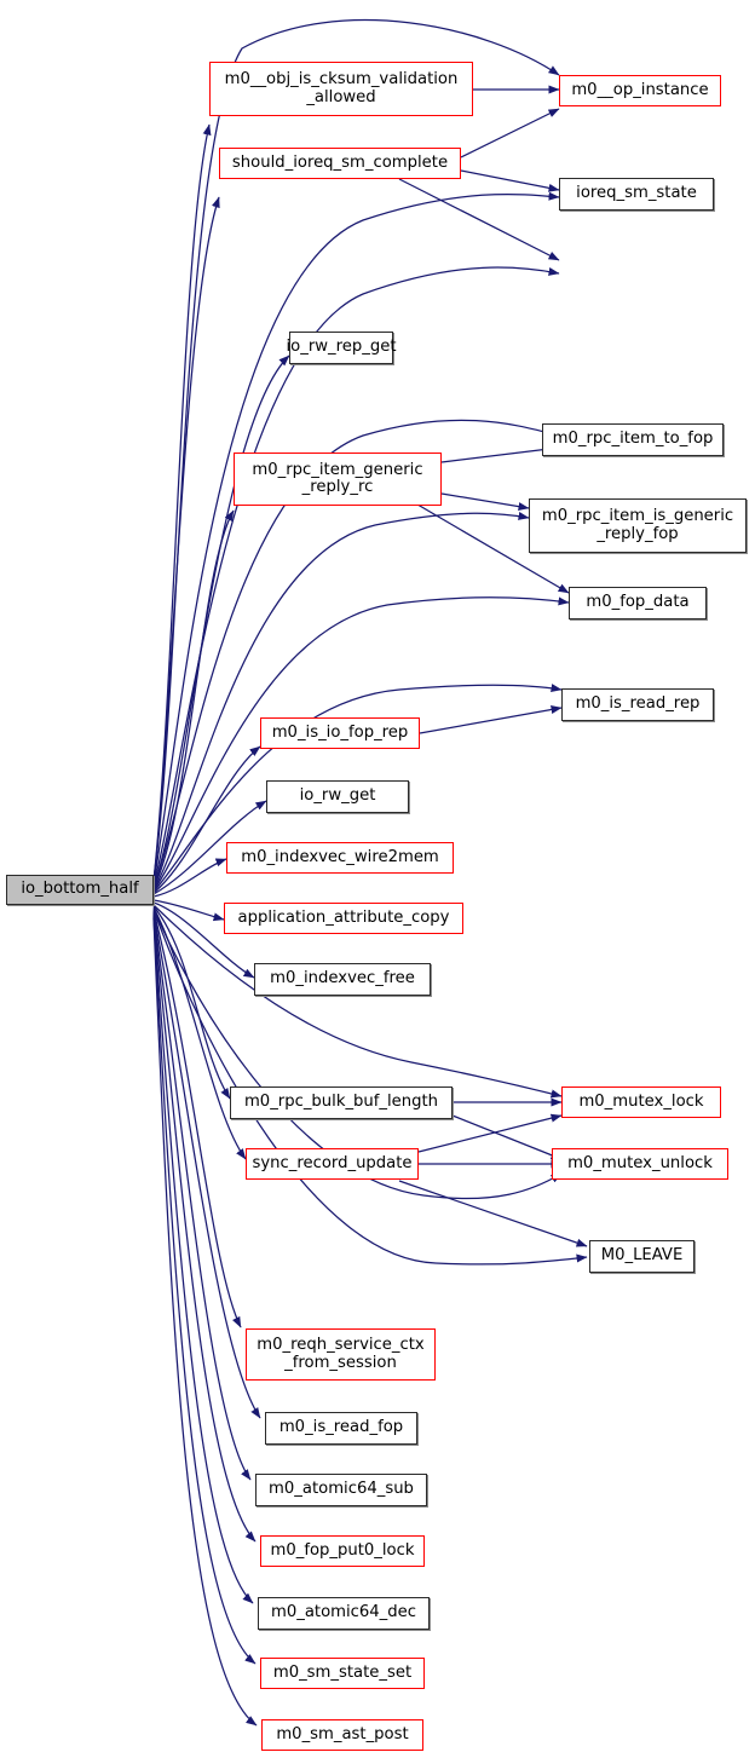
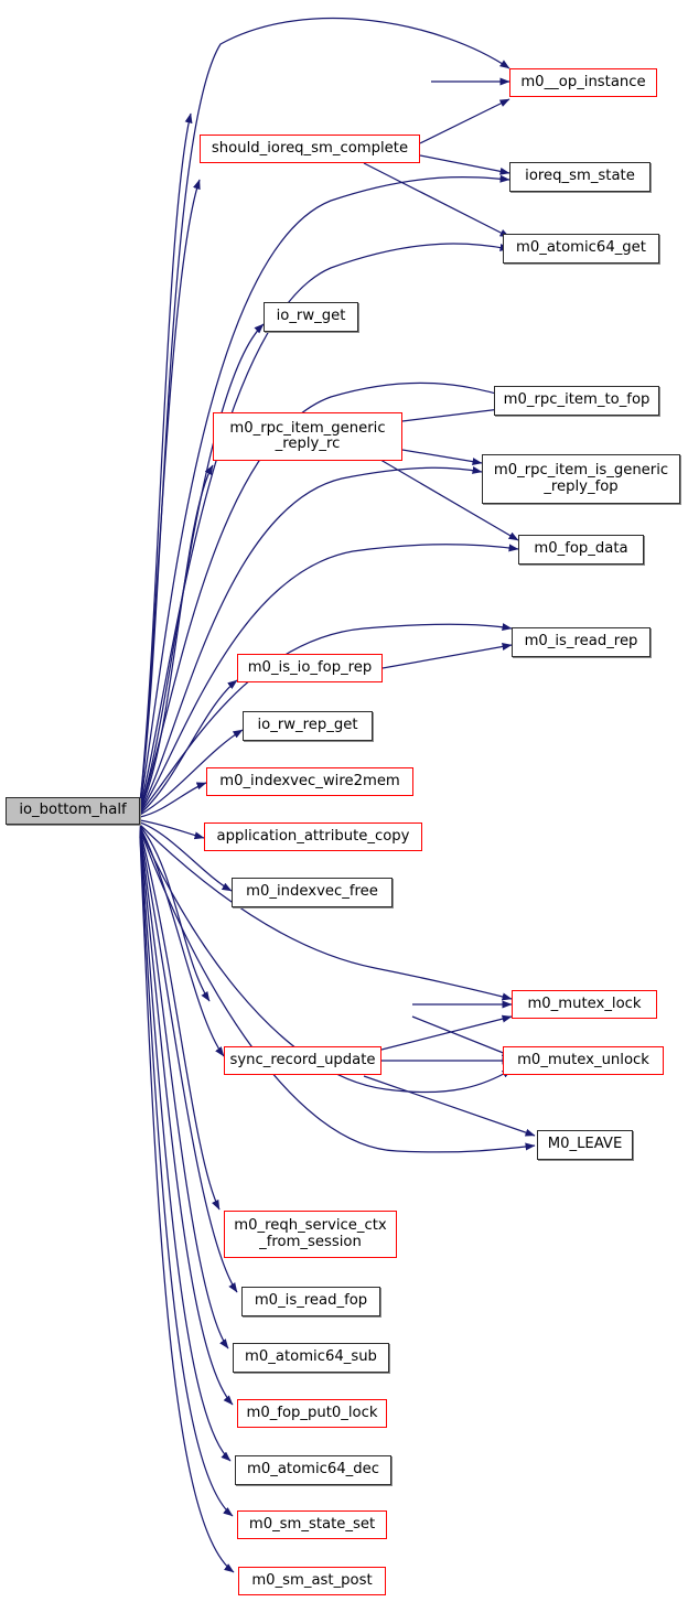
  io_bottom_half
- m0__obj_is_cksum_validation
- _allowed
  m0__op_instance
  should_ioreq_sm_complete
  ioreq_sm_state
+ m0_atomic64_get
- io_rw_rep_get
+ io_rw_get
  m0_rpc_item_to_fop
  m0_rpc_item_generic
  _reply_rc
  m0_rpc_item_is_generic
  _reply_fop
  m0_fop_data
  m0_is_read_rep
  m0_is_io_fop_rep
- io_rw_get
+ io_rw_rep_get
  m0_indexvec_wire2mem
  application_attribute_copy
  m0_indexvec_free
- m0_rpc_bulk_buf_length
  m0_mutex_lock
  sync_record_update
  m0_mutex_unlock
  M0_LEAVE
  m0_reqh_service_ctx
  _from_session
  m0_is_read_fop
  m0_atomic64_sub
  m0_fop_put0_lock
  m0_atomic64_dec
  m0_sm_state_set
  m0_sm_ast_post
